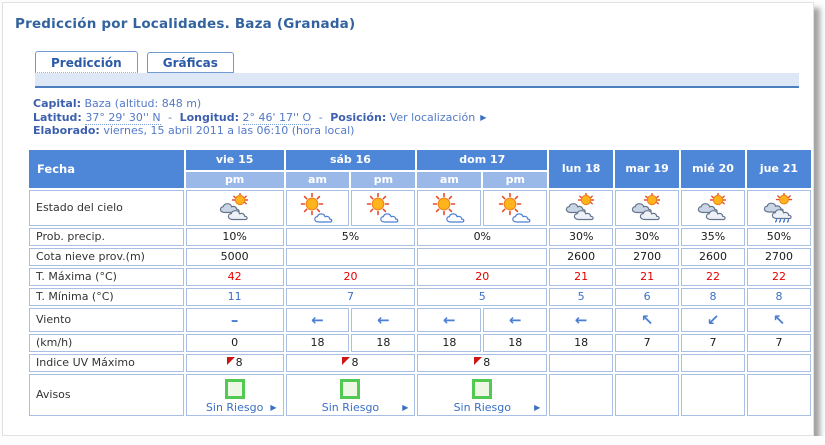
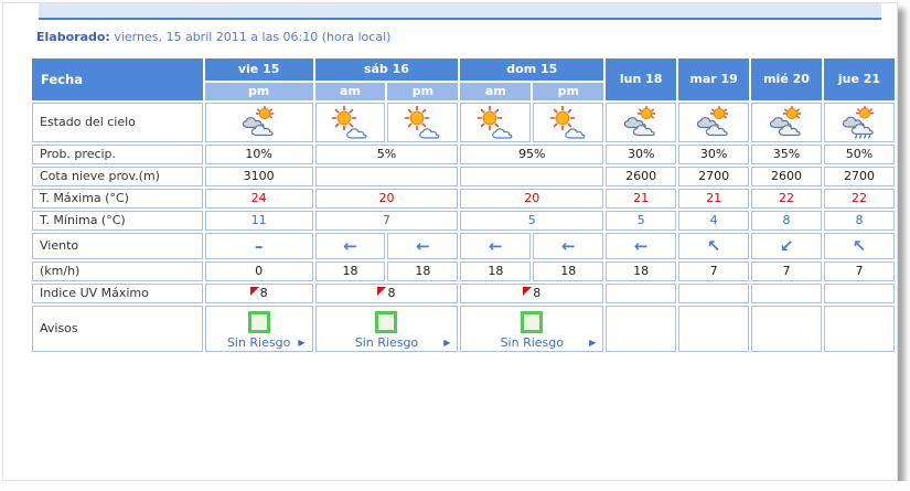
- Predicción por Localidades. Baza (Granada)
- Predicción Gráficas
- Capital: Baza (altitud: 848 m)
- Latitud: 37° 29' 30'' N - Longitud: 2° 46' 17'' O - Posición: Ver localización ▶
  Elaborado: viernes, 15 abril 2011 a las 06:10 (hora local)
- Fecha	vie 15	sáb 16	dom 17	lun 18	mar 19	mié 20	jue 21
+ Fecha	vie 15	sáb 16	dom 15	lun 18	mar 19	mié 20	jue 21
  pm	am	pm	am	pm
  Estado del cielo
- Prob. precip.	10%	5%	0%	30%	30%	35%	50%
+ Prob. precip.	10%	5%	95%	30%	30%	35%	50%
- Cota nieve prov.(m)	5000			2600	2700	2600	2700
+ Cota nieve prov.(m)	3100			2600	2700	2600	2700
- T. Máxima (°C)	42	20	20	21	21	22	22
+ T. Máxima (°C)	24	20	20	21	21	22	22
- T. Mínima (°C)	11	7	5	5	6	8	8
+ T. Mínima (°C)	11	7	5	5	4	8	8
  Viento	–	←	←	←	←	←	↖	↙	↖
  (km/h)	0	18	18	18	18	18	7	7	7
  Indice UV Máximo	8	8	8
  Avisos	Sin Riesgo ▶	Sin Riesgo ▶	Sin Riesgo ▶
